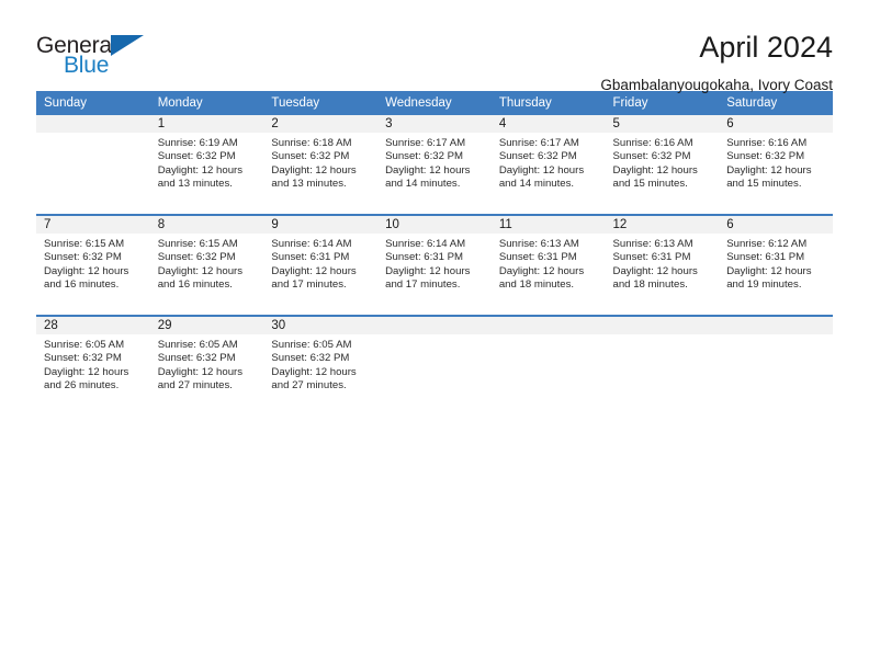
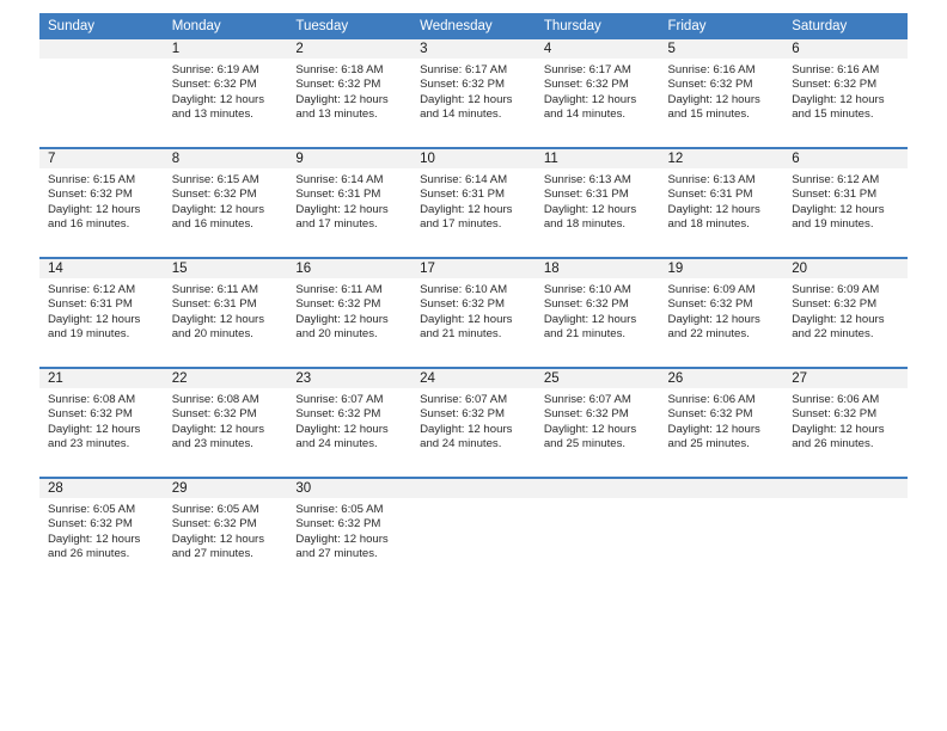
- General
- Blue
- April 2024
- Gbambalanyougokaha, Ivory Coast
  Sunday	Monday	Tuesday	Wednesday	Thursday	Friday	Saturday
  	1 Sunrise: 6:19 AM Sunset: 6:32 PM Daylight: 12 hours and 13 minutes.	2 Sunrise: 6:18 AM Sunset: 6:32 PM Daylight: 12 hours and 13 minutes.	3 Sunrise: 6:17 AM Sunset: 6:32 PM Daylight: 12 hours and 14 minutes.	4 Sunrise: 6:17 AM Sunset: 6:32 PM Daylight: 12 hours and 14 minutes.	5 Sunrise: 6:16 AM Sunset: 6:32 PM Daylight: 12 hours and 15 minutes.	6 Sunrise: 6:16 AM Sunset: 6:32 PM Daylight: 12 hours and 15 minutes.
  7 Sunrise: 6:15 AM Sunset: 6:32 PM Daylight: 12 hours and 16 minutes.	8 Sunrise: 6:15 AM Sunset: 6:32 PM Daylight: 12 hours and 16 minutes.	9 Sunrise: 6:14 AM Sunset: 6:31 PM Daylight: 12 hours and 17 minutes.	10 Sunrise: 6:14 AM Sunset: 6:31 PM Daylight: 12 hours and 17 minutes.	11 Sunrise: 6:13 AM Sunset: 6:31 PM Daylight: 12 hours and 18 minutes.	12 Sunrise: 6:13 AM Sunset: 6:31 PM Daylight: 12 hours and 18 minutes.	6 Sunrise: 6:12 AM Sunset: 6:31 PM Daylight: 12 hours and 19 minutes.
+ 14 Sunrise: 6:12 AM Sunset: 6:31 PM Daylight: 12 hours and 19 minutes.	15 Sunrise: 6:11 AM Sunset: 6:31 PM Daylight: 12 hours and 20 minutes.	16 Sunrise: 6:11 AM Sunset: 6:32 PM Daylight: 12 hours and 20 minutes.	17 Sunrise: 6:10 AM Sunset: 6:32 PM Daylight: 12 hours and 21 minutes.	18 Sunrise: 6:10 AM Sunset: 6:32 PM Daylight: 12 hours and 21 minutes.	19 Sunrise: 6:09 AM Sunset: 6:32 PM Daylight: 12 hours and 22 minutes.	20 Sunrise: 6:09 AM Sunset: 6:32 PM Daylight: 12 hours and 22 minutes.
+ 21 Sunrise: 6:08 AM Sunset: 6:32 PM Daylight: 12 hours and 23 minutes.	22 Sunrise: 6:08 AM Sunset: 6:32 PM Daylight: 12 hours and 23 minutes.	23 Sunrise: 6:07 AM Sunset: 6:32 PM Daylight: 12 hours and 24 minutes.	24 Sunrise: 6:07 AM Sunset: 6:32 PM Daylight: 12 hours and 24 minutes.	25 Sunrise: 6:07 AM Sunset: 6:32 PM Daylight: 12 hours and 25 minutes.	26 Sunrise: 6:06 AM Sunset: 6:32 PM Daylight: 12 hours and 25 minutes.	27 Sunrise: 6:06 AM Sunset: 6:32 PM Daylight: 12 hours and 26 minutes.
  28 Sunrise: 6:05 AM Sunset: 6:32 PM Daylight: 12 hours and 26 minutes.	29 Sunrise: 6:05 AM Sunset: 6:32 PM Daylight: 12 hours and 27 minutes.	30 Sunrise: 6:05 AM Sunset: 6:32 PM Daylight: 12 hours and 27 minutes.
